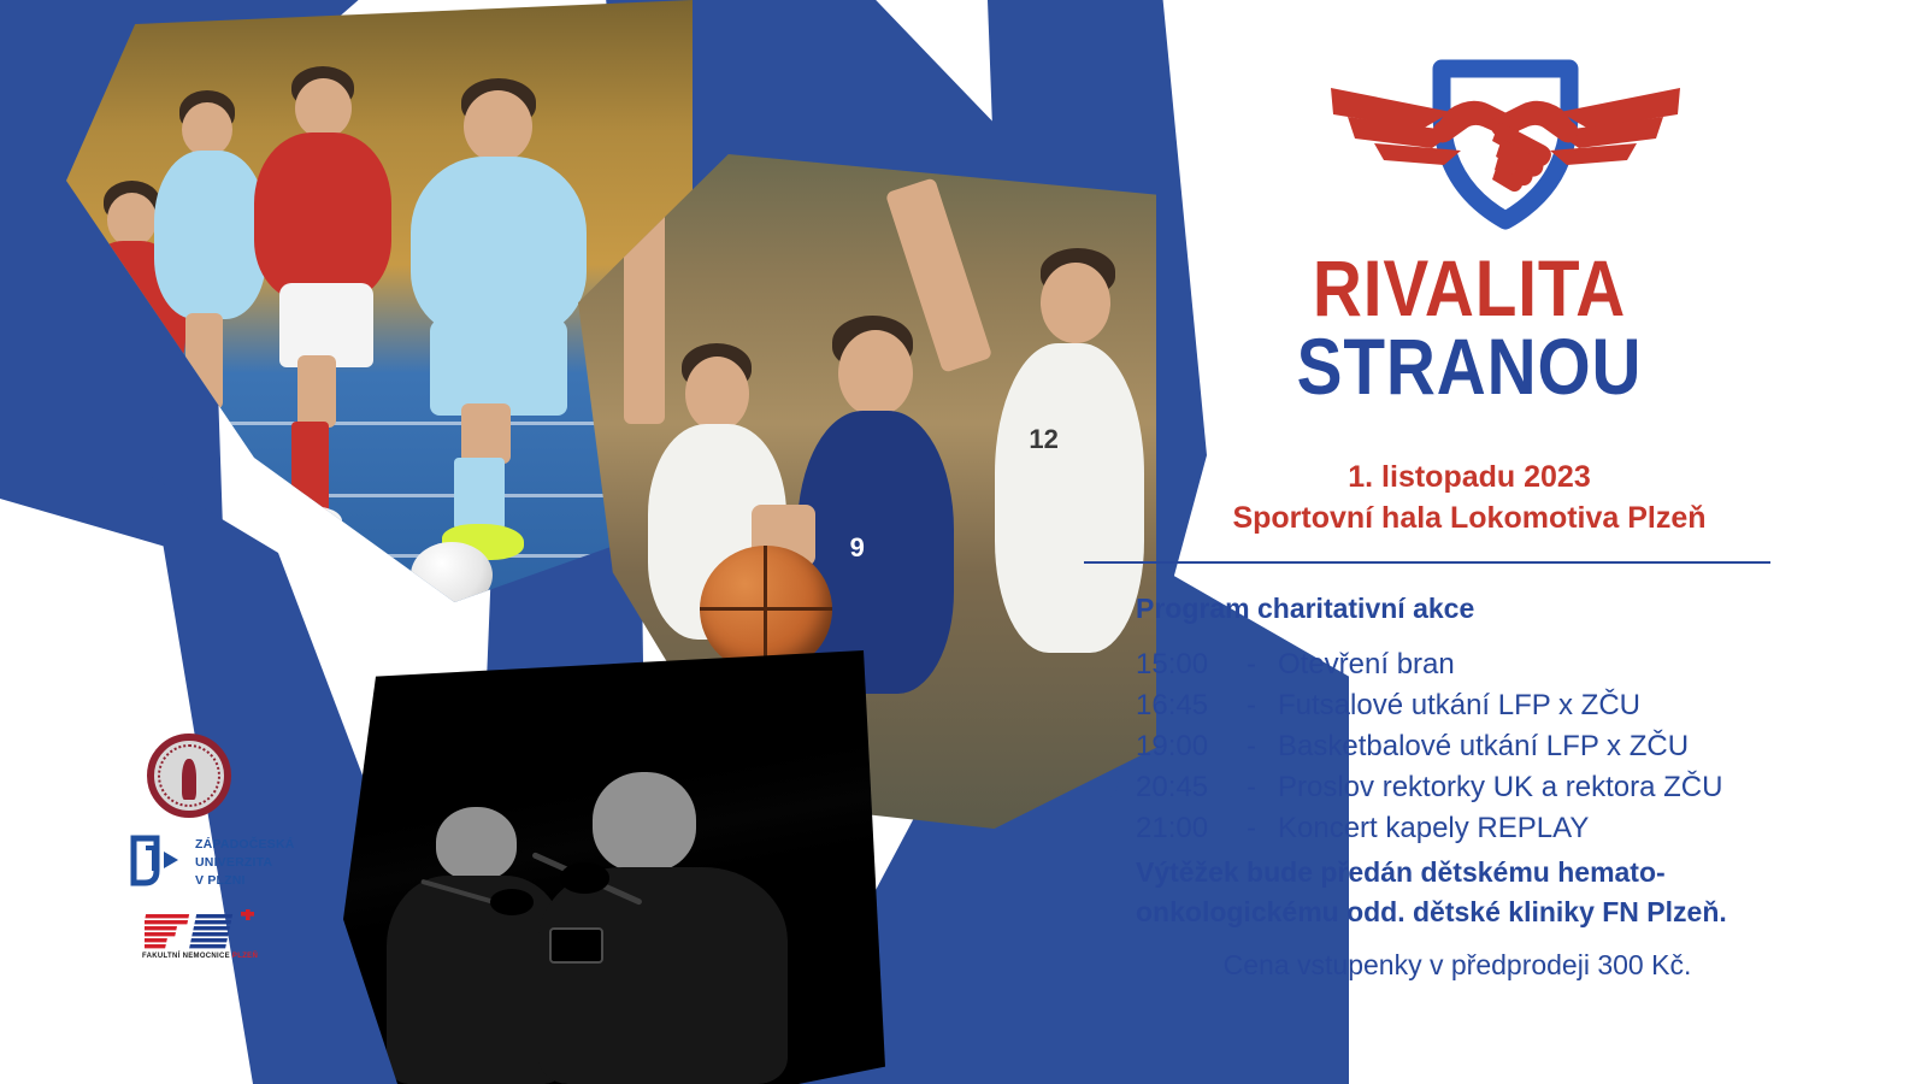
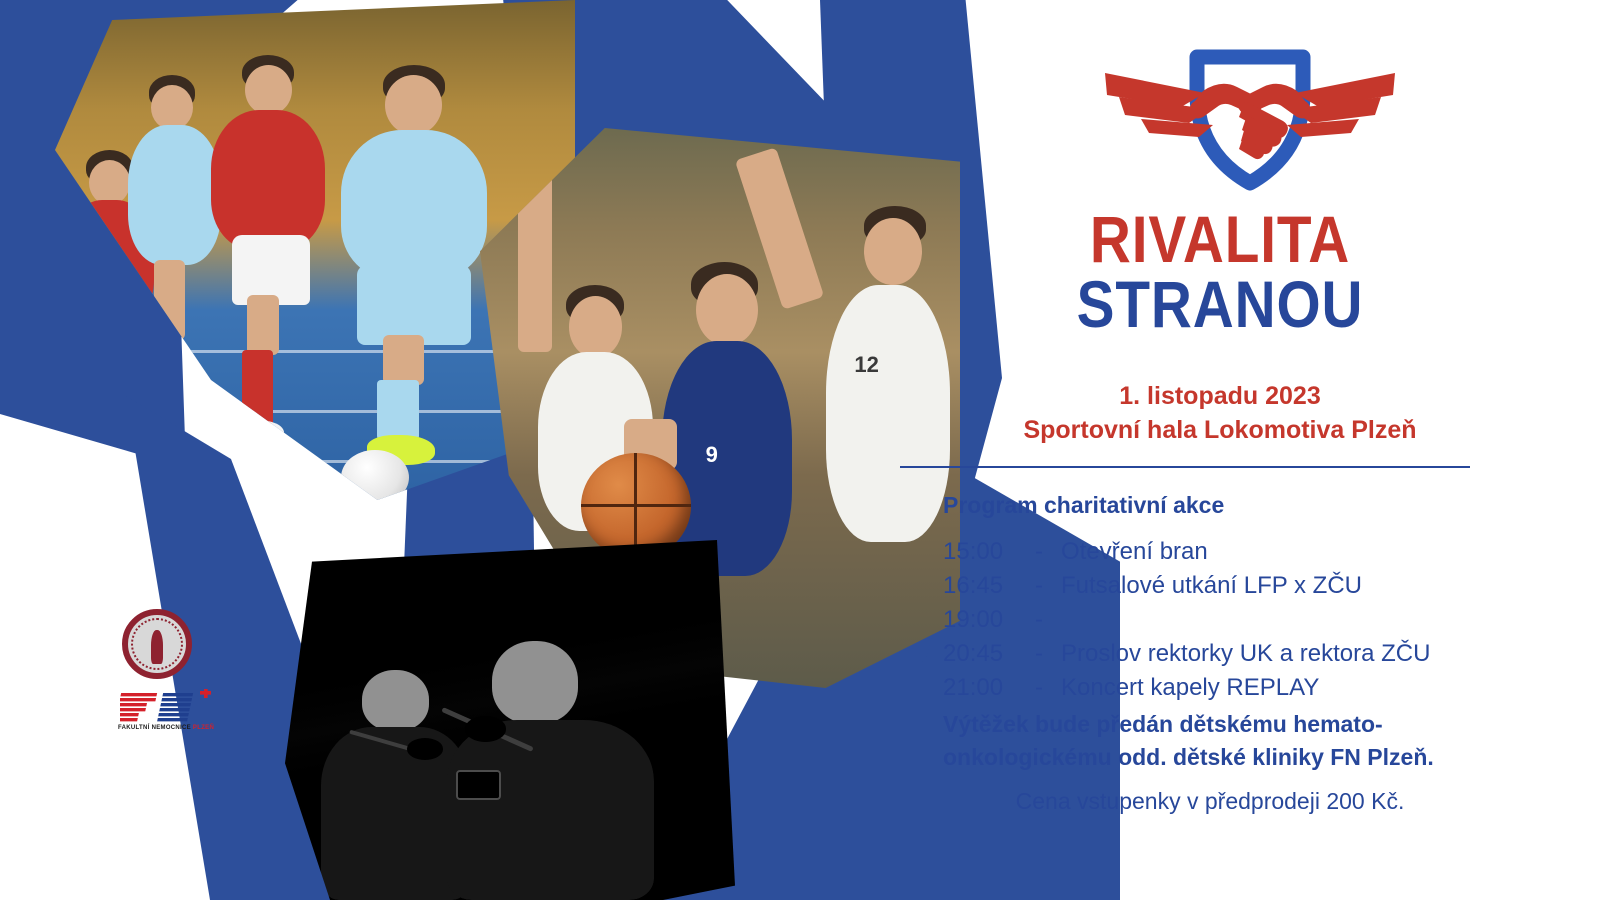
  9
  12
- ZÁPADOČESKÁ
- UNIVERZITA
- V PLZNI
  RIVALITA
  STRANOU
  1. listopadu 2023
  Sportovní hala Lokomotiva Plzeň
  Program charitativní akce
  15:00
  Otevření bran
  16:45
  Futsalové utkání LFP x ZČU
  19:00
- Basketbalové utkání LFP x ZČU
  Proslov rektorky UK a rektora ZČU
  Koncert kapely REPLAY
  Výtěžek bude předán dětskému hemato-onkologickému odd. dětské kliniky FN Plzeň.
- Cena vstupenky v předprodeji 300 Kč.
+ Cena vstupenky v předprodeji 200 Kč.
